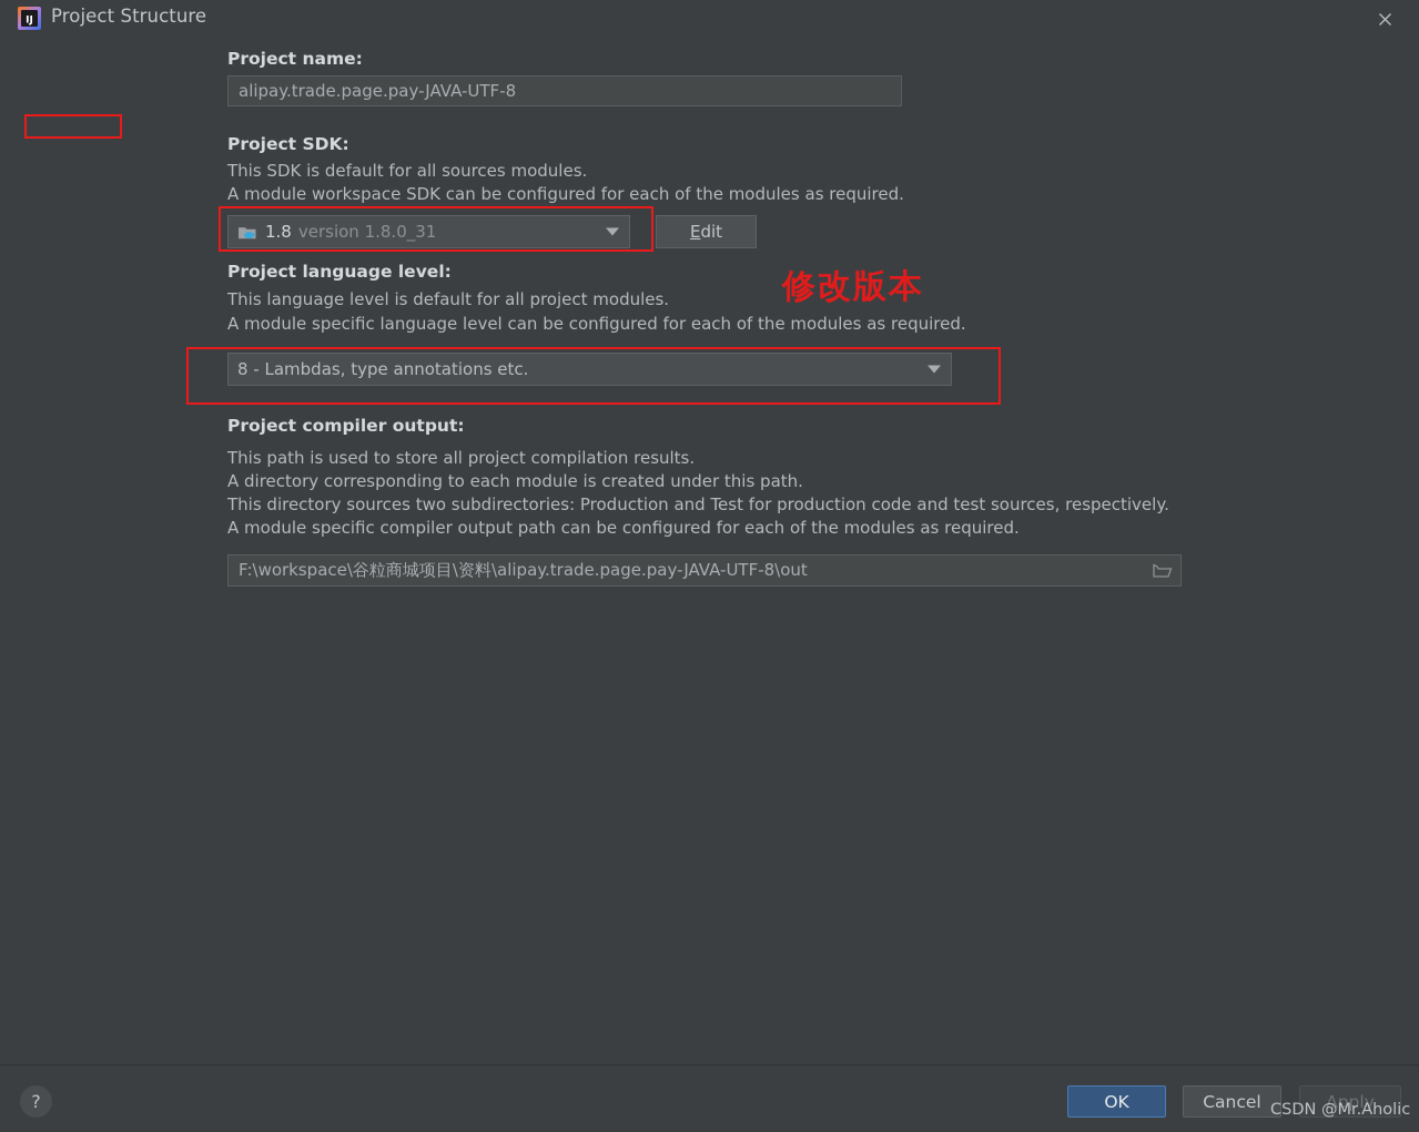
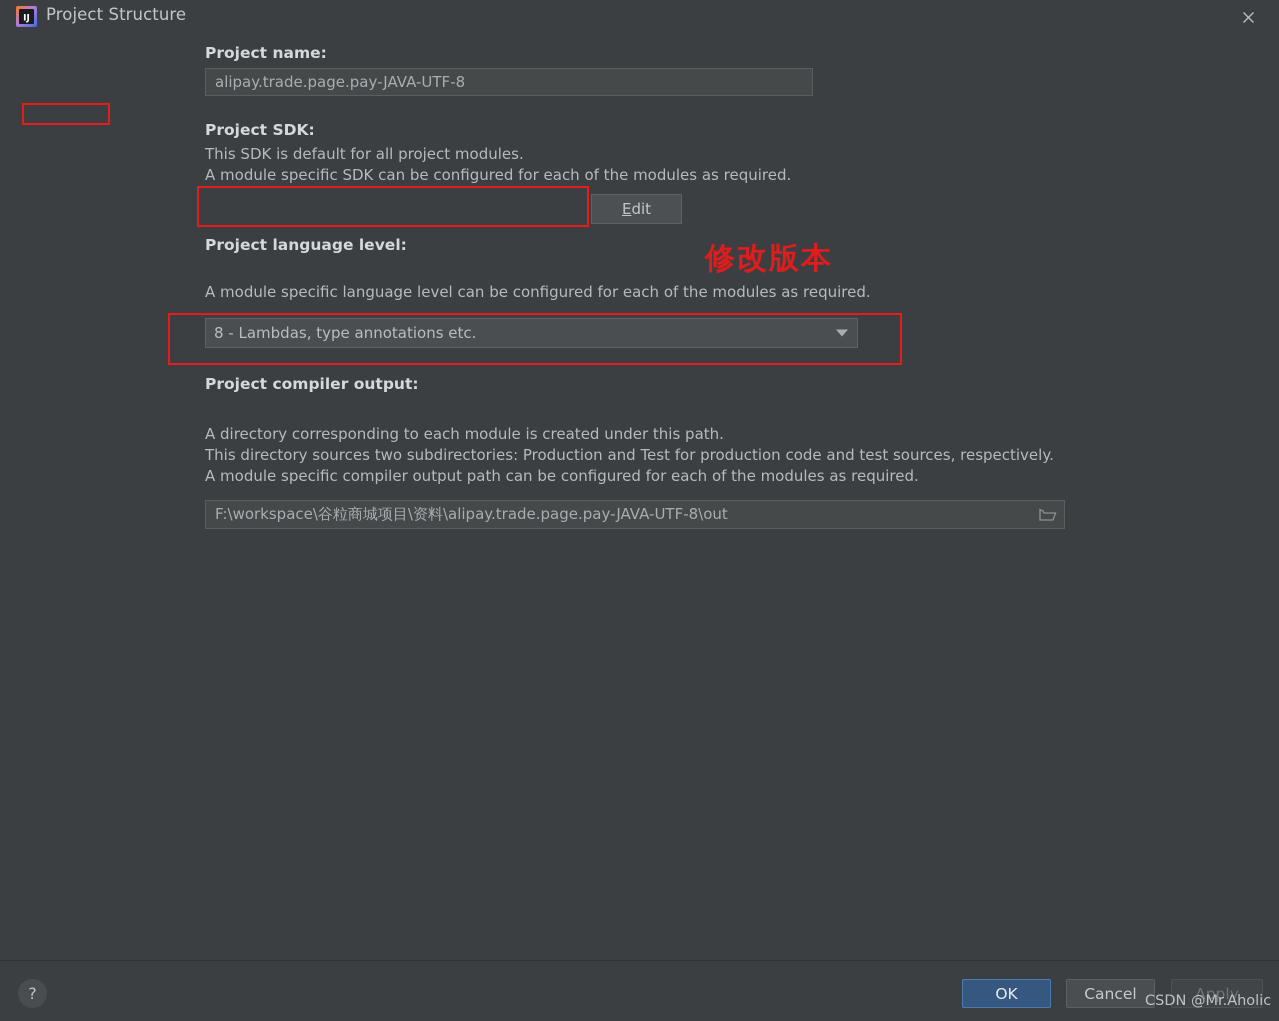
  IJ
  Project Structure
  Project name:
  alipay.trade.page.pay-JAVA-UTF-8
  Project SDK:
- This SDK is default for all sources modules.
+ This SDK is default for all project modules.
- A module workspace SDK can be configured for each of the modules as required.
+ A module specific SDK can be configured for each of the modules as required.
- 1.8
- version 1.8.0_31
  Edit
  Project language level:
- This language level is default for all project modules.
  A module specific language level can be configured for each of the modules as required.
  8 - Lambdas, type annotations etc.
  Project compiler output:
- This path is used to store all project compilation results.
  A directory corresponding to each module is created under this path.
  This directory sources two subdirectories: Production and Test for production code and test sources, respectively.
  A module specific compiler output path can be configured for each of the modules as required.
  F:\workspace\谷粒商城项目\资料\alipay.trade.page.pay-JAVA-UTF-8\out
  修改版本
  ?
  OK
  Cancel
  Apply
  CSDN @Mr.Aholic
